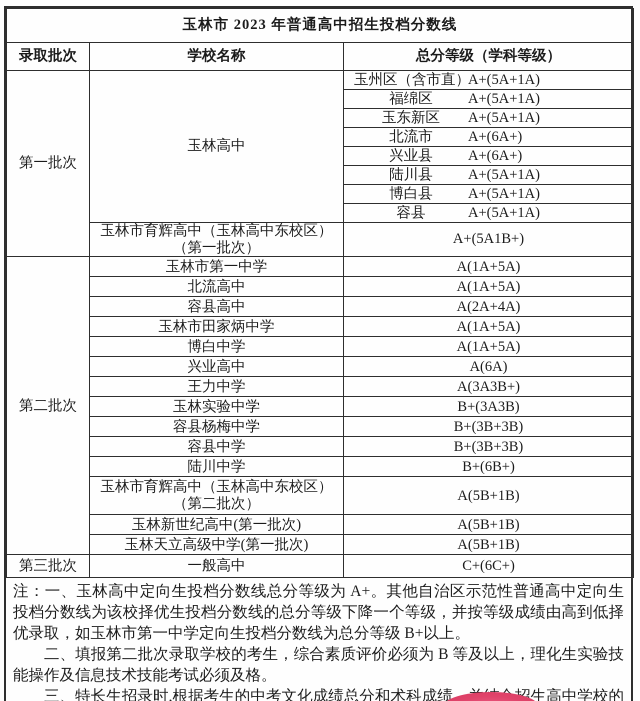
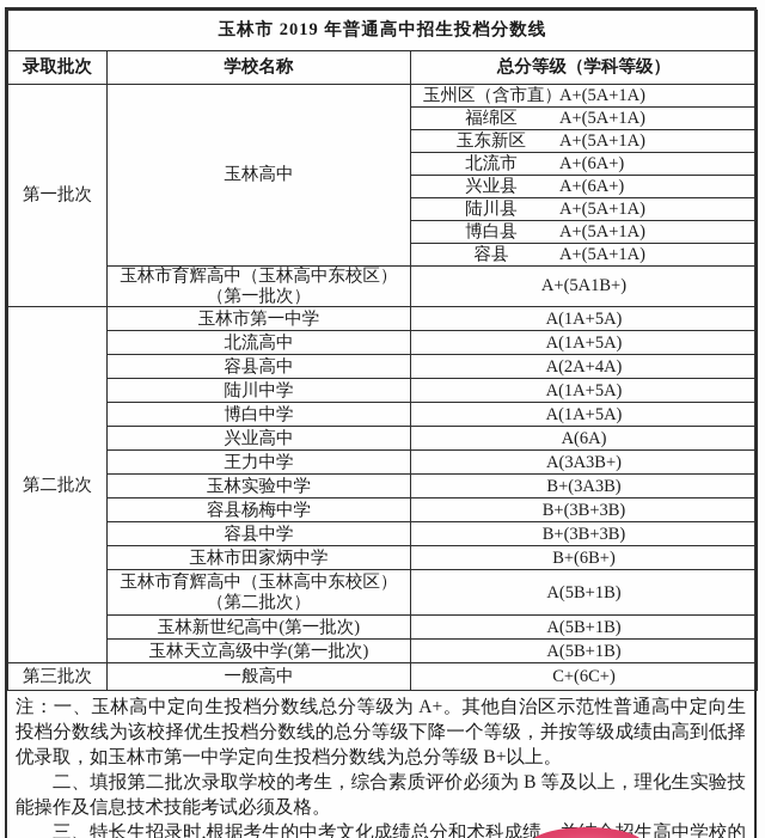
- 玉林市 2023 年普通高中招生投档分数线
+ 玉林市 2019 年普通高中招生投档分数线
  录取批次	学校名称	总分等级（学科等级）
  第一批次	玉林高中	玉州区（含市直）A+(5A+1A)
  福绵区 A+(5A+1A)
  玉东新区 A+(5A+1A)
  北流市 A+(6A+)
  兴业县 A+(6A+)
  陆川县 A+(5A+1A)
  博白县 A+(5A+1A)
  容县 A+(5A+1A)
  玉林市育辉高中（玉林高中东校区） （第一批次）	A+(5A1B+)
  第二批次	玉林市第一中学	A(1A+5A)
  北流高中	A(1A+5A)
  容县高中	A(2A+4A)
- 玉林市田家炳中学	A(1A+5A)
+ 陆川中学	A(1A+5A)
  博白中学	A(1A+5A)
  兴业高中	A(6A)
  王力中学	A(3A3B+)
  玉林实验中学	B+(3A3B)
  容县杨梅中学	B+(3B+3B)
  容县中学	B+(3B+3B)
- 陆川中学	B+(6B+)
+ 玉林市田家炳中学	B+(6B+)
  玉林市育辉高中（玉林高中东校区） （第二批次）	A(5B+1B)
  玉林新世纪高中(第一批次)	A(5B+1B)
  玉林天立高级中学(第一批次)	A(5B+1B)
  第三批次	一般高中	C+(6C+)
  注：一、玉林高中定向生投档分数线总分等级为 A+。其他自治区示范性普通高中定向生投档分数线为该校择优生投档分数线的总分等级下降一个等级，并按等级成绩由高到低择优录取，如玉林市第一中学定向生投档分数线为总分等级 B+以上。
  二、填报第二批次录取学校的考生，综合素质评价必须为 B 等及以上，理化生实验技能操作及信息技术技能考试必须及格。
